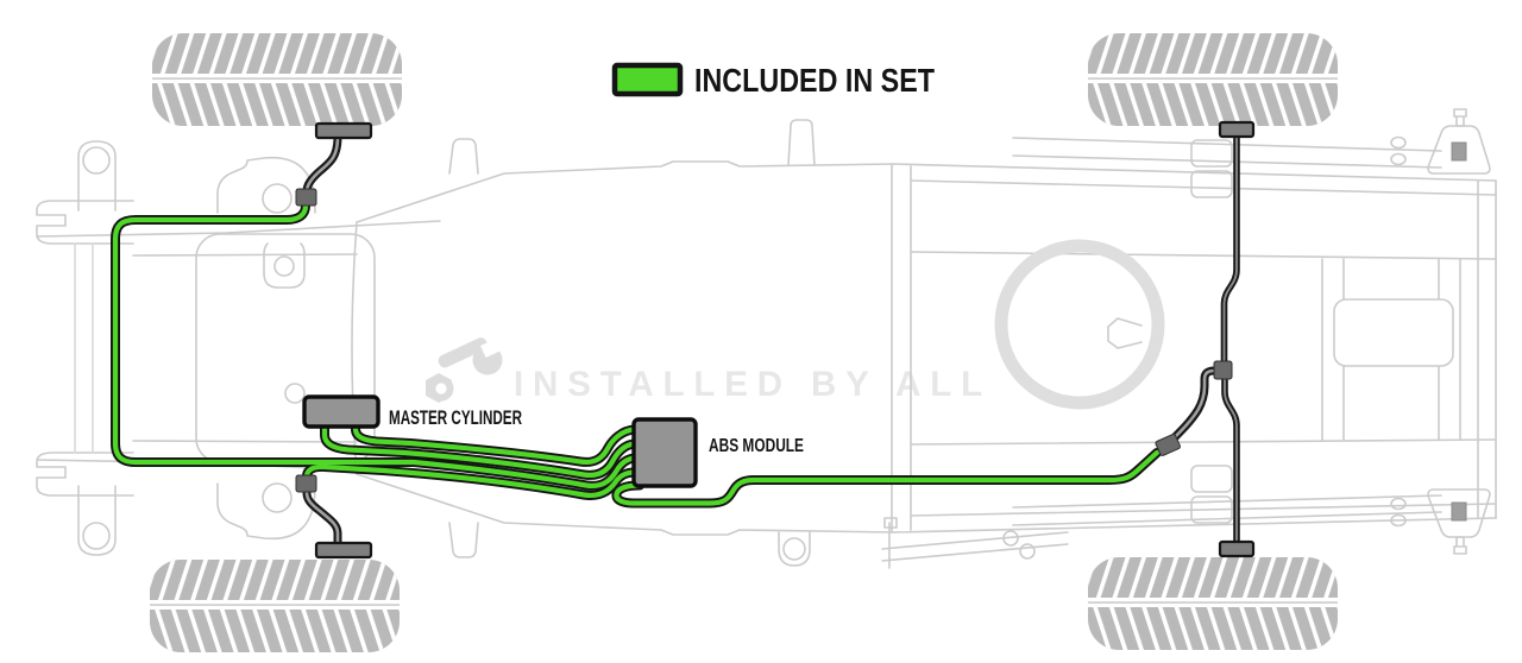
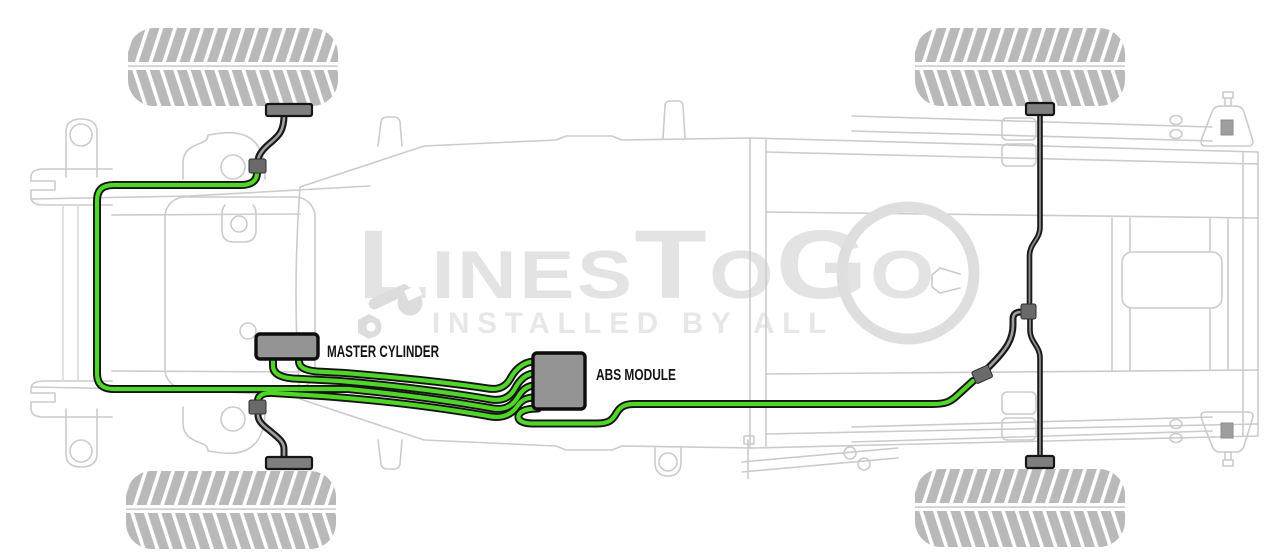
+ LinesToGo
  INSTALLED BY ALL
  MASTER CYLINDER
  ABS MODULE
- INCLUDED IN SET
